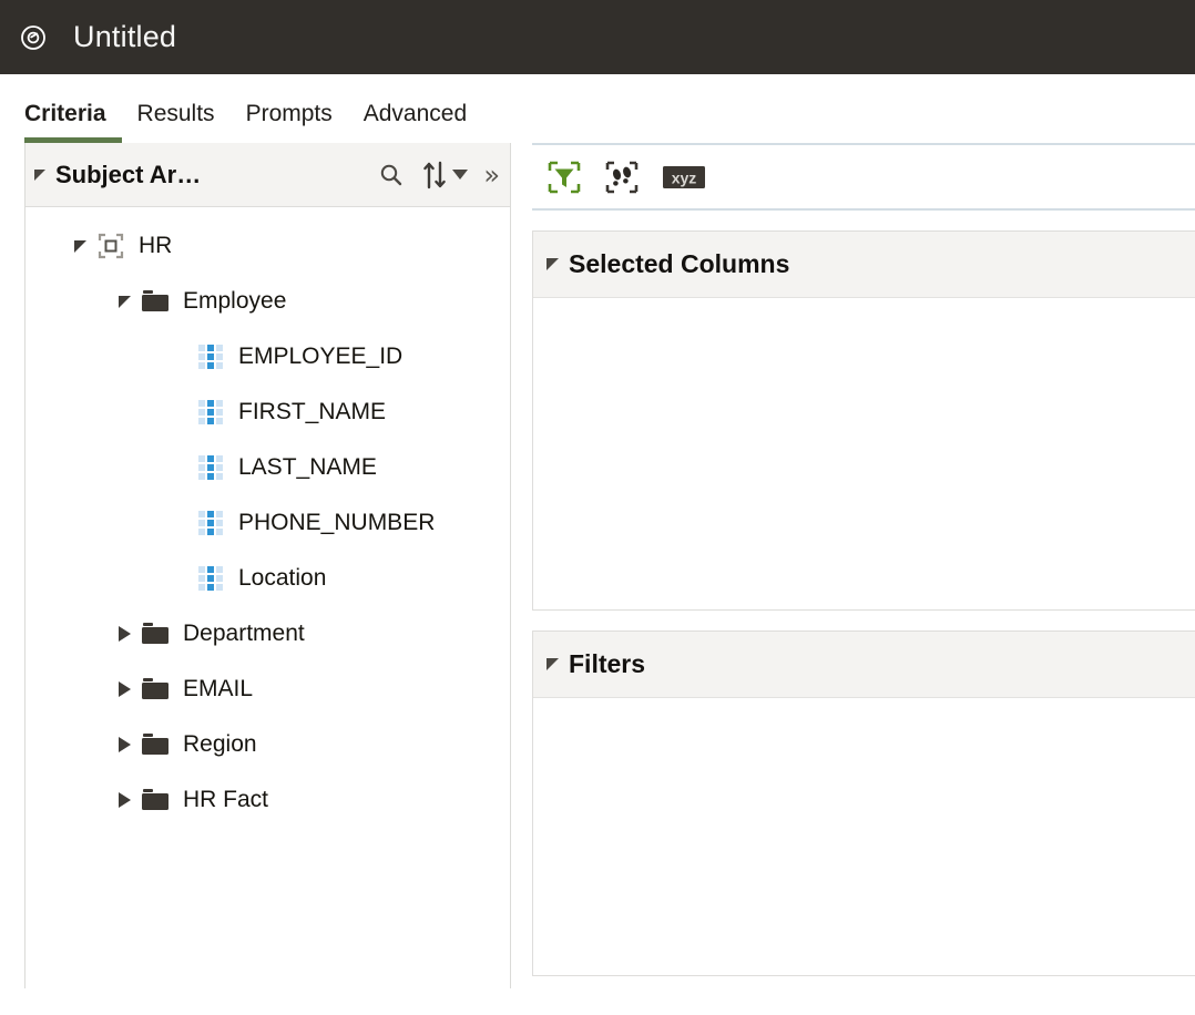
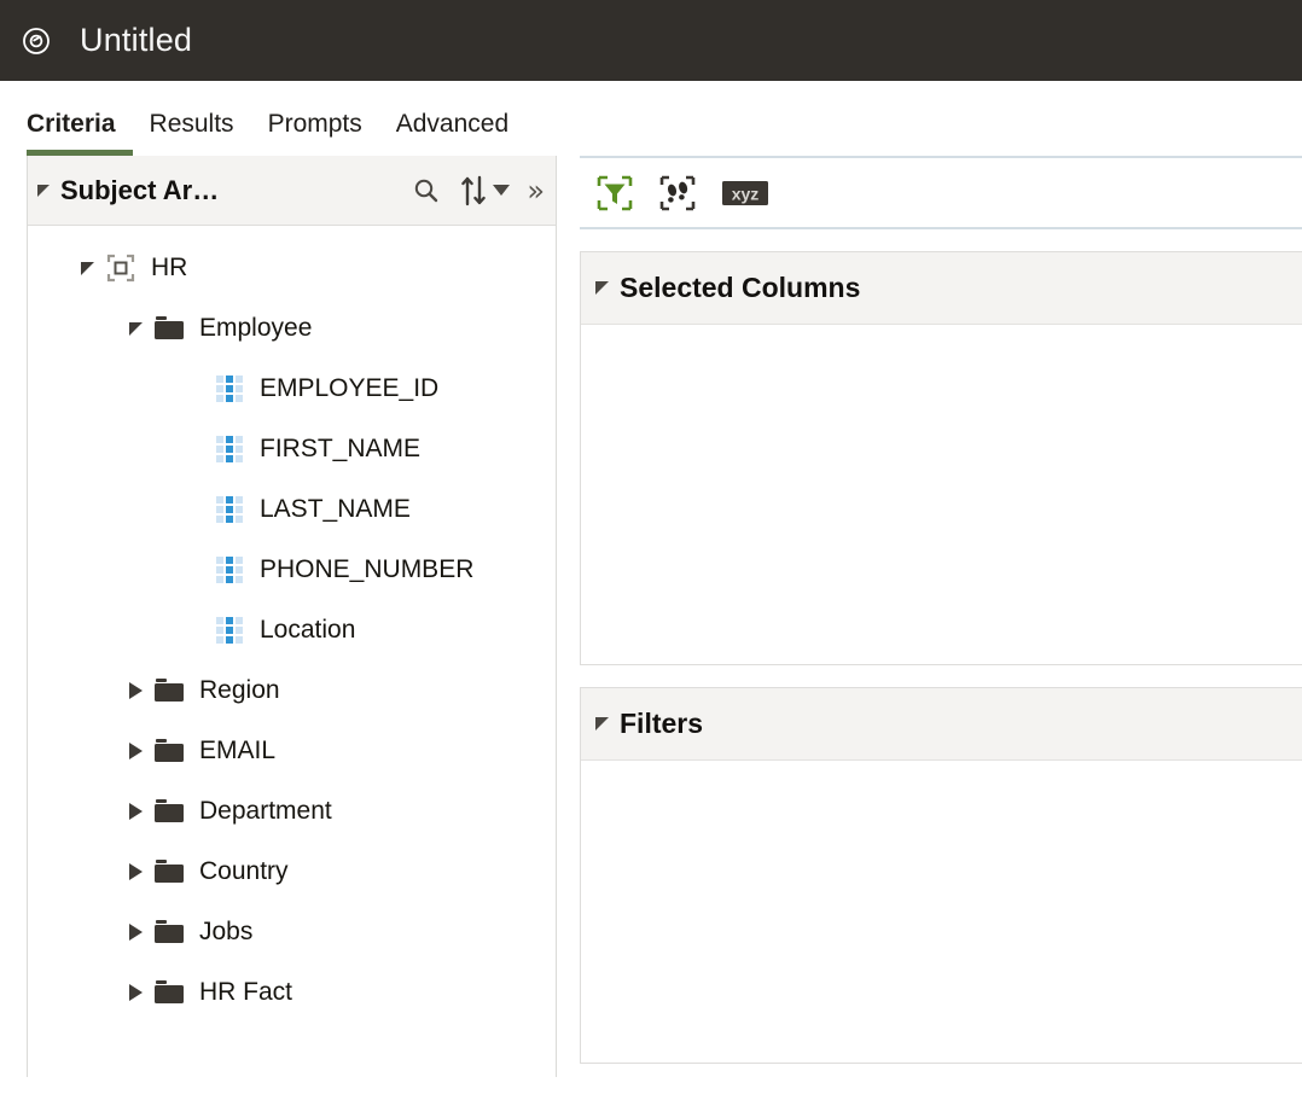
  Untitled
  Criteria
  Results
  Prompts
  Advanced
  Subject Ar…
  »
  HR
  Employee
  EMPLOYEE_ID
  FIRST_NAME
  LAST_NAME
  PHONE_NUMBER
  Location
- Department
+ Region
  EMAIL
- Region
+ Department
+ Country
+ Jobs
  HR Fact
  xyz
  Selected Columns
  Filters
